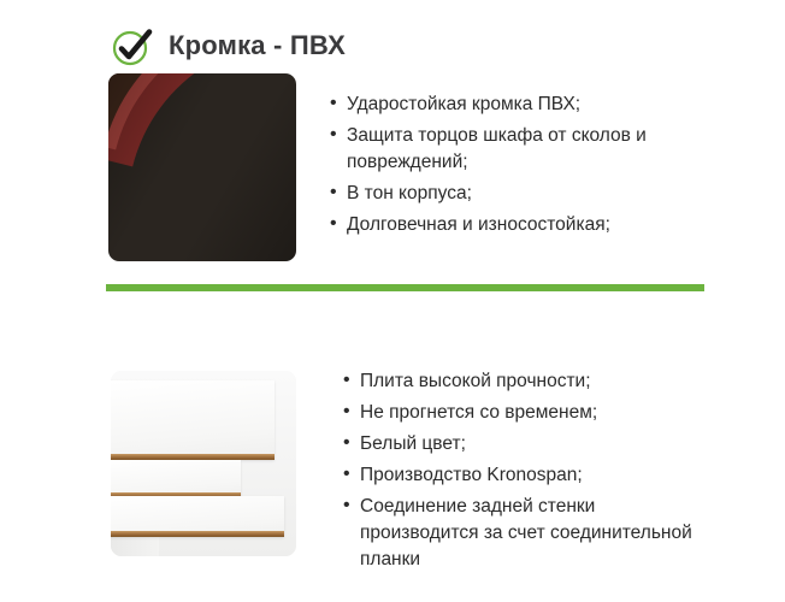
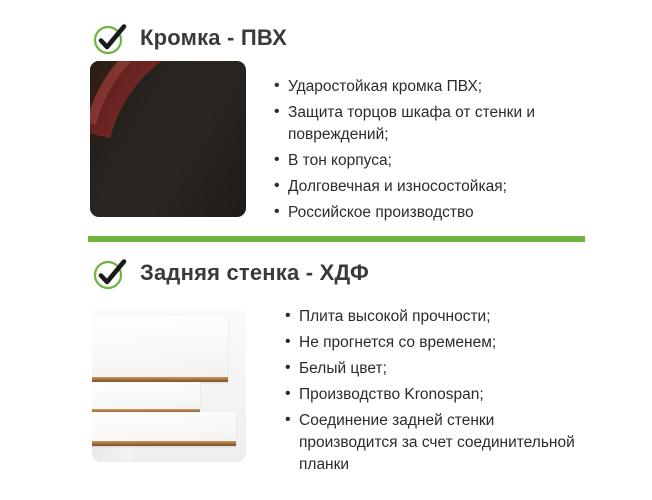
  Кромка - ПВХ
  Ударостойкая кромка ПВХ;
- Защита торцов шкафа от сколов и повреждений;
+ Защита торцов шкафа от стенки и повреждений;
  В тон корпуса;
  Долговечная и износостойкая;
+ Российское производство
+ Задняя стенка - ХДФ
  Плита высокой прочности;
  Не прогнется со временем;
  Белый цвет;
  Производство Kronospan;
  Соединение задней стенки производится за счет соединительной планки
